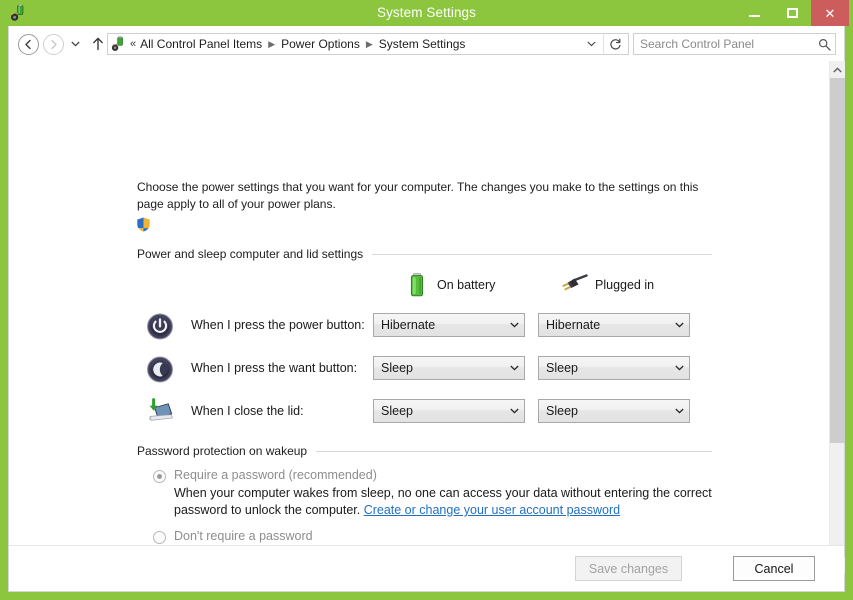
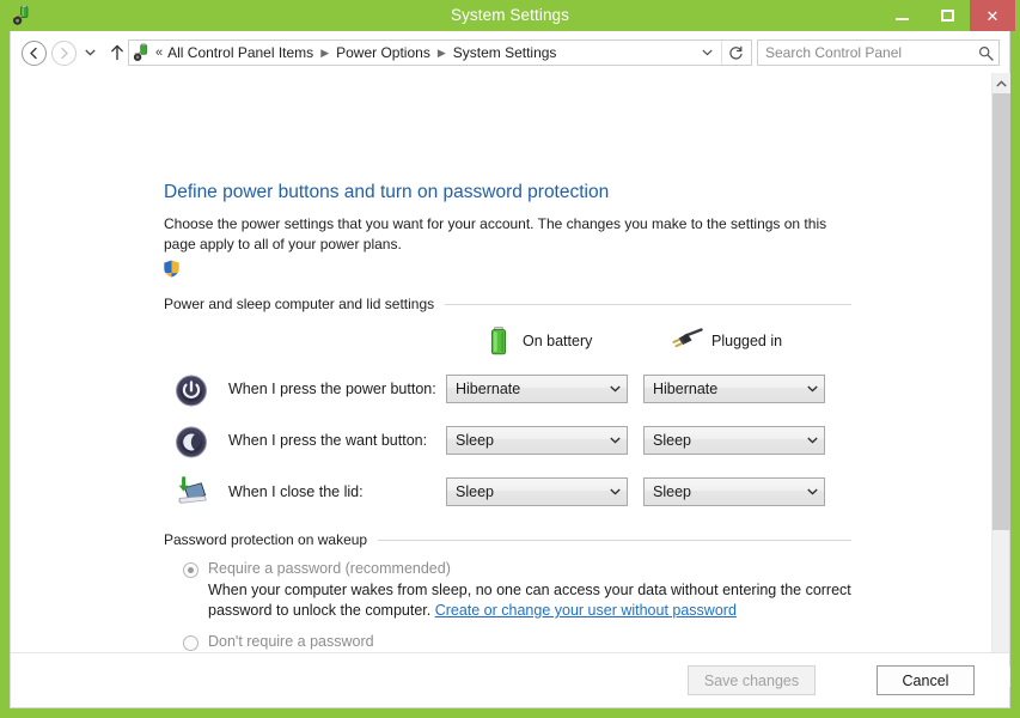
  System Settings
  ✕
  «
  All Control Panel Items
  ▶
  Power Options
  ▶
  System Settings
  Search Control Panel
+ Define power buttons and turn on password protection
- Choose the power settings that you want for your computer. The changes you make to the settings on this page apply to all of your power plans.
+ Choose the power settings that you want for your account. The changes you make to the settings on this page apply to all of your power plans.
  Power and sleep computer and lid settings
  On battery
  Plugged in
  When I press the power button:
  Hibernate
  Hibernate
  When I press the want button:
  Sleep
  Sleep
  When I close the lid:
  Sleep
  Sleep
  Password protection on wakeup
  Require a password (recommended)
- When your computer wakes from sleep, no one can access your data without entering the correct password to unlock the computer. Create or change your user account password
+ When your computer wakes from sleep, no one can access your data without entering the correct password to unlock the computer. Create or change your user without password
  Don't require a password
  Save changes
  Cancel
